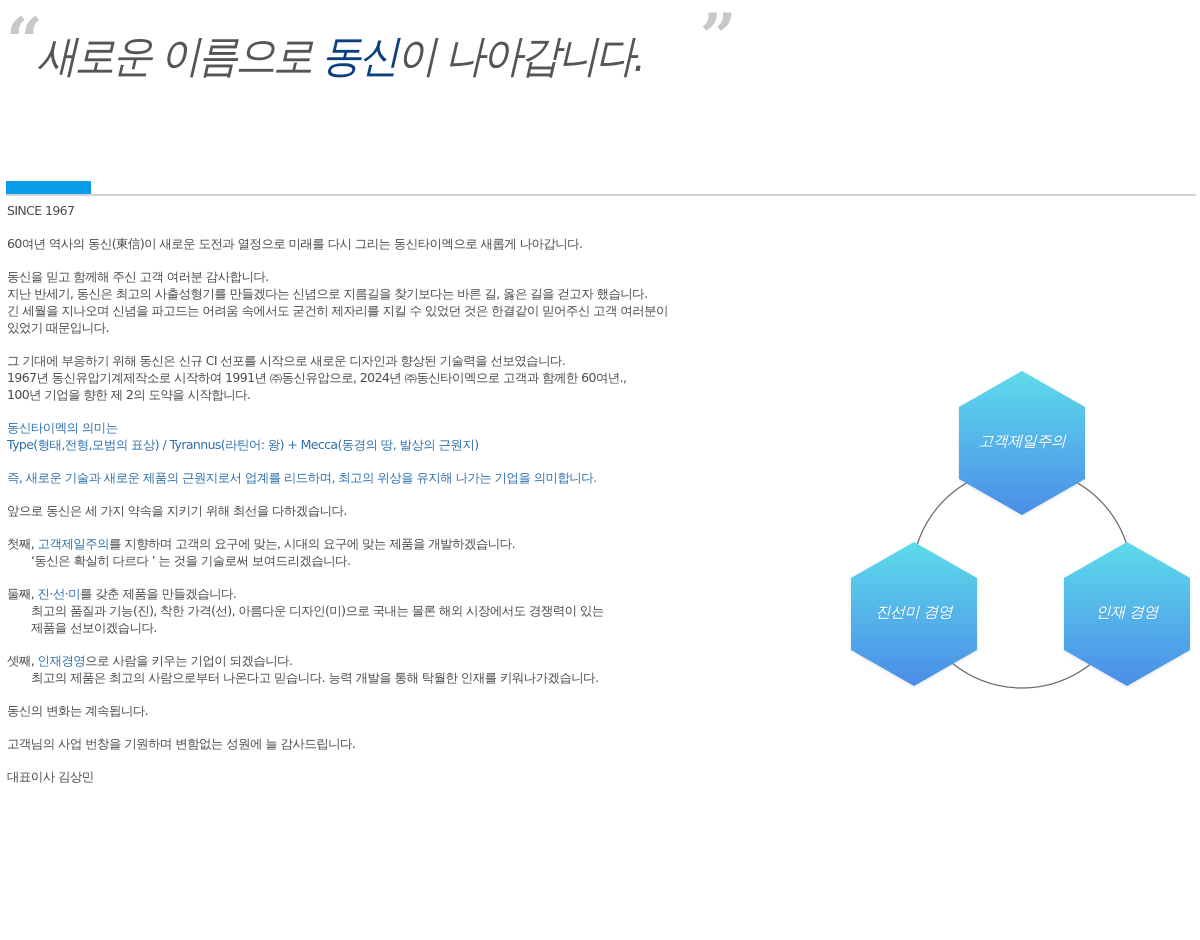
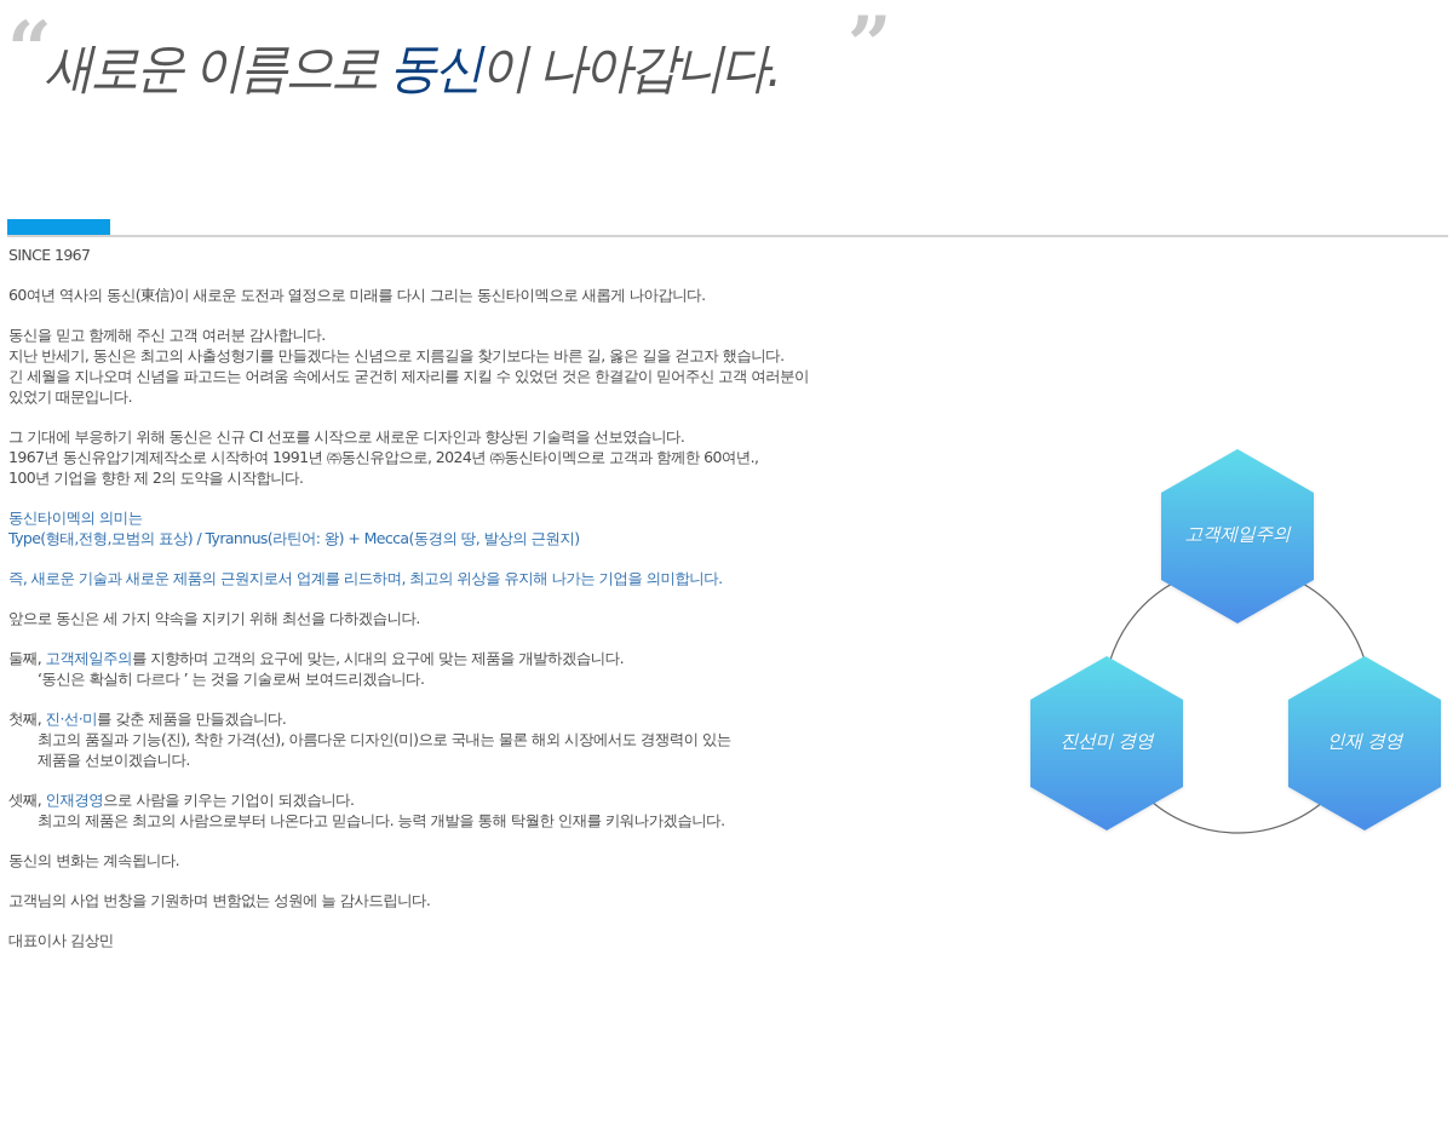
  “
  새로운 이름으로 동신이 나아갑니다.
  ”
  SINCE 1967
  60여년 역사의 동신(東信)이 새로운 도전과 열정으로 미래를 다시 그리는 동신타이멕으로 새롭게 나아갑니다.
  동신을 믿고 함께해 주신 고객 여러분 감사합니다.
  지난 반세기, 동신은 최고의 사출성형기를 만들겠다는 신념으로 지름길을 찾기보다는 바른 길, 옳은 길을 걷고자 했습니다.
  긴 세월을 지나오며 신념을 파고드는 어려움 속에서도 굳건히 제자리를 지킬 수 있었던 것은 한결같이 믿어주신 고객 여러분이
  있었기 때문입니다.
  그 기대에 부응하기 위해 동신은 신규 CI 선포를 시작으로 새로운 디자인과 향상된 기술력을 선보였습니다.
  1967년 동신유압기계제작소로 시작하여 1991년 ㈜동신유압으로, 2024년 ㈜동신타이멕으로 고객과 함께한 60여년.,
  100년 기업을 향한 제 2의 도약을 시작합니다.
  동신타이멕의 의미는
  Type(형태,전형,모범의 표상) / Tyrannus(라틴어: 왕) + Mecca(동경의 땅, 발상의 근원지)
  즉, 새로운 기술과 새로운 제품의 근원지로서 업계를 리드하며, 최고의 위상을 유지해 나가는 기업을 의미합니다.
  앞으로 동신은 세 가지 약속을 지키기 위해 최선을 다하겠습니다.
- 첫째, 고객제일주의를 지향하며 고객의 요구에 맞는, 시대의 요구에 맞는 제품을 개발하겠습니다.
+ 둘째, 고객제일주의를 지향하며 고객의 요구에 맞는, 시대의 요구에 맞는 제품을 개발하겠습니다.
  ‘동신은 확실히 다르다 ’ 는 것을 기술로써 보여드리겠습니다.
- 둘째, 진·선·미를 갖춘 제품을 만들겠습니다.
+ 첫째, 진·선·미를 갖춘 제품을 만들겠습니다.
  최고의 품질과 기능(진), 착한 가격(선), 아름다운 디자인(미)으로 국내는 물론 해외 시장에서도 경쟁력이 있는
  제품을 선보이겠습니다.
  셋째, 인재경영으로 사람을 키우는 기업이 되겠습니다.
  최고의 제품은 최고의 사람으로부터 나온다고 믿습니다. 능력 개발을 통해 탁월한 인재를 키워나가겠습니다.
  동신의 변화는 계속됩니다.
  고객님의 사업 번창을 기원하며 변함없는 성원에 늘 감사드립니다.
  대표이사 김상민
  고객제일주의
  진선미 경영
  인재 경영
